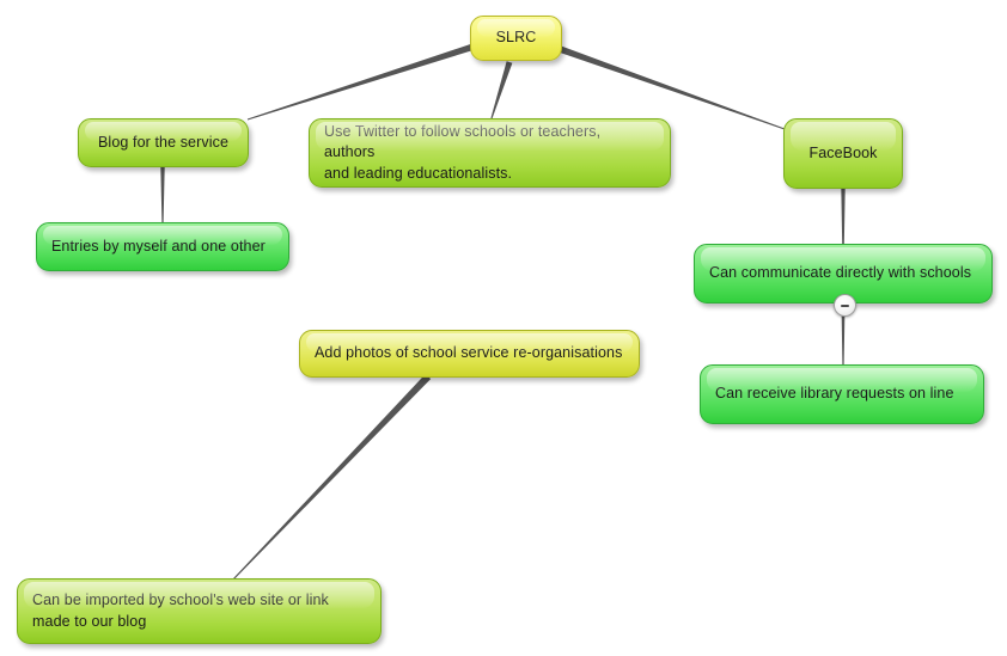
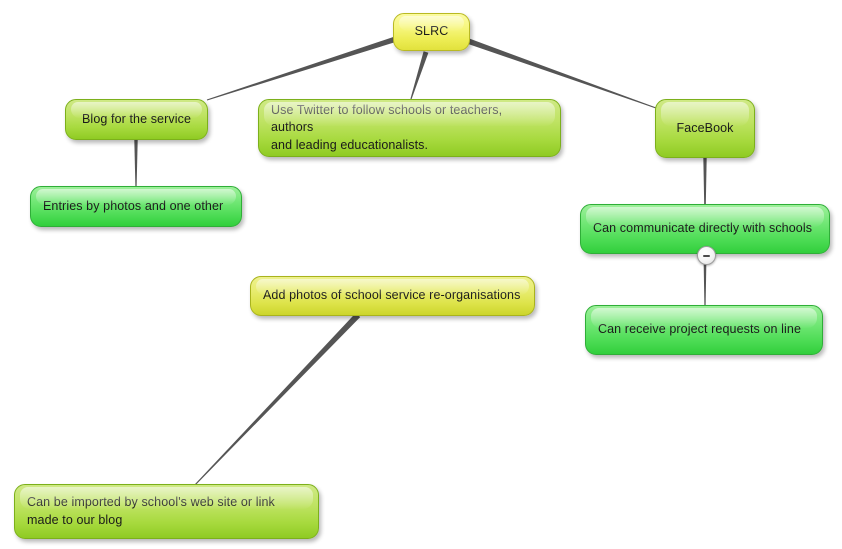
  SLRC
  Blog for the service
  and leading educationalists.
  FaceBook
- Entries by myself and one other
+ Entries by photos and one other
  Can communicate directly with schools
- Can receive library requests on line
+ Can receive project requests on line
  Add photos of school service re-organisations
  made to our blog
